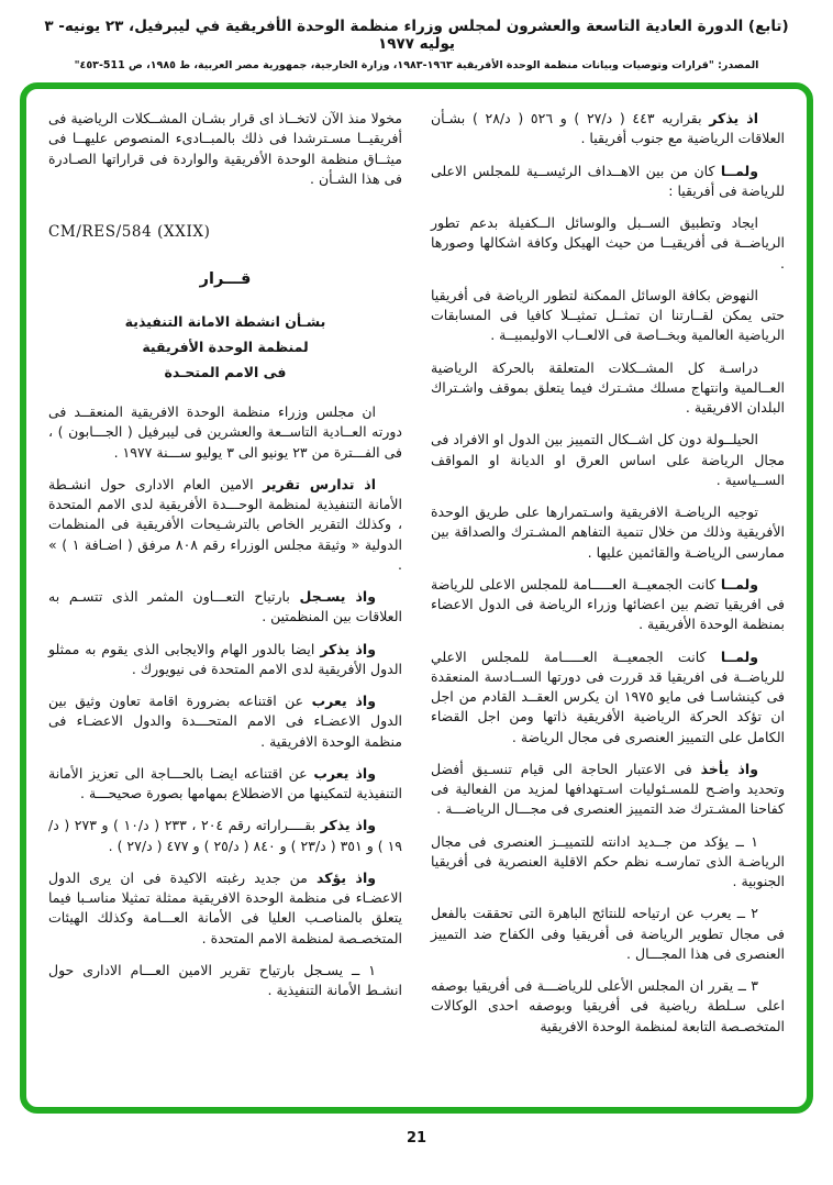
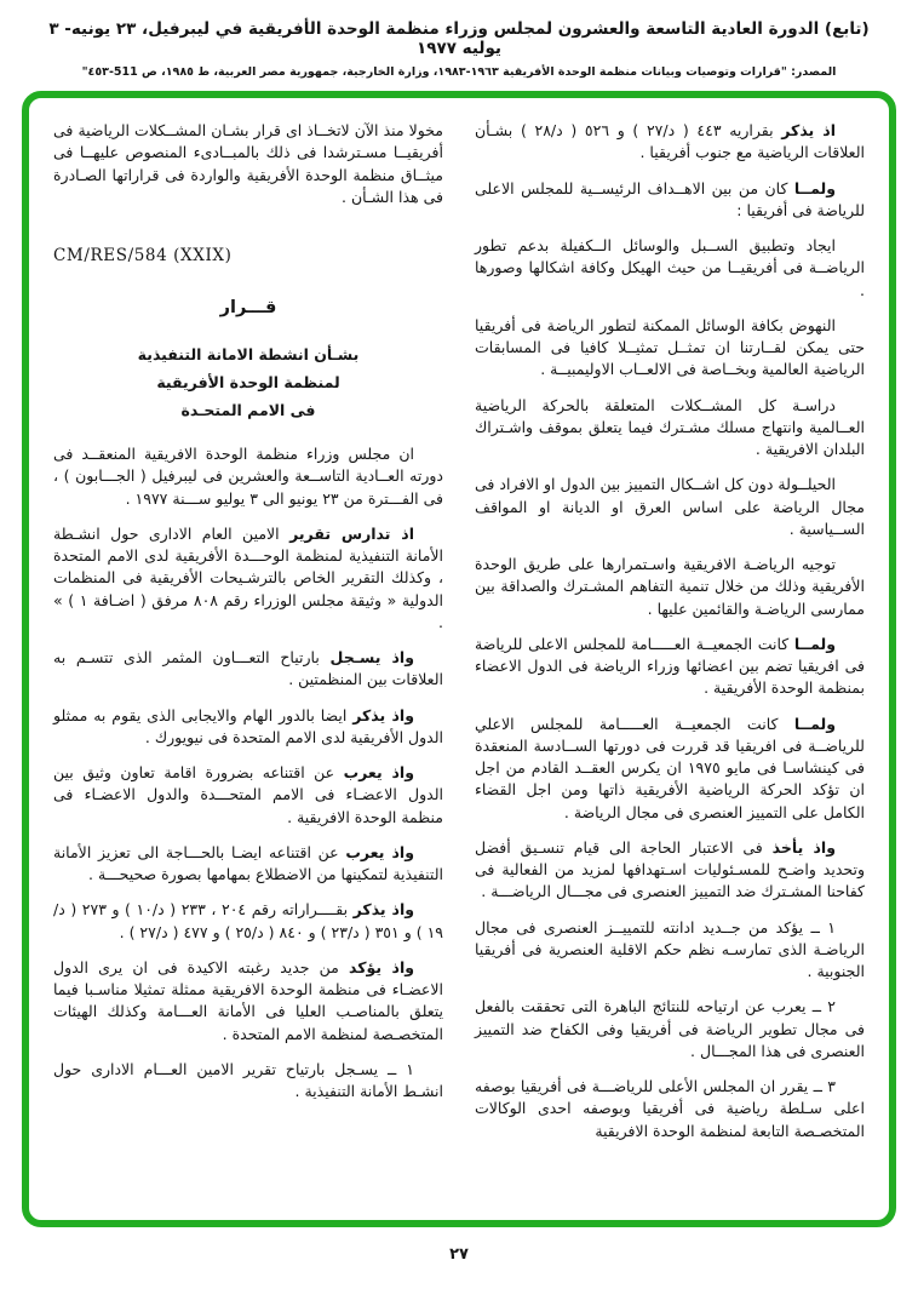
  (تابع) الدورة العادية التاسعة والعشرون لمجلس وزراء منظمة الوحدة الأفريقية في ليبرفيل، ٢٣ يونيه- ٣ يوليه ١٩٧٧
  المصدر: "قرارات وتوصيات وبيانات منظمة الوحدة الأفريقية ١٩٦٣-١٩٨٣، وزارة الخارجية، جمهورية مصر العربية، ط ١٩٨٥، ص 511-٤٥٣"
  اذ يذكربقراريه ٤٤٣ ( د/٢٧ ) و ٥٢٦ ( د/٢٨ ) بشـأن العلاقات الرياضية مع جنوب أفريقيا .
  ولمــاكان من بين الاهــداف الرئيســية للمجلس الاعلى للرياضة فى أفريقيا :
  ايجاد وتطبيق الســبل والوسائل الــكفيلة بدعم تطور الرياضــة فى أفريقيــا من حيث الهيكل وكافة اشكالها وصورها .
  النهوض بكافة الوسائل الممكنة لتطور الرياضة فى أفريقيا حتى يمكن لقــارتنا ان تمثــل تمثيــلا كافيا فى المسابقات الرياضية العالمية وبخــاصة فى الالعــاب الاوليمبيــة .
  دراسـة كل المشــكلات المتعلقة بالحركة الرياضية العــالمية وانتهاج مسلك مشـترك فيما يتعلق بموقف واشـتراك البلدان الافريقية .
  الحيلــولة دون كل اشــكال التمييز بين الدول او الافراد فى مجال الرياضة على اساس العرق او الديانة او المواقف الســياسية .
  توجيه الرياضـة الافريقية واسـتمرارها على طريق الوحدة الأفريقية وذلك من خلال تنمية التفاهم المشـترك والصداقة بين ممارسى الرياضـة والقائمين عليها .
  ولمــاكانت الجمعيــة العـــــامة للمجلس الاعلى للرياضة فى افريقيا تضم بين اعضائها وزراء الرياضة فى الدول الاعضاء بمنظمة الوحدة الأفريقية .
  ولمــاكانت الجمعيــة العـــــامة للمجلس الاعلي للرياضــة فى افريقيا قد قررت فى دورتها الســادسة المنعقدة فى كينشاسـا فى مايو ١٩٧٥ ان يكرس العقــد القادم من اجل ان تؤكد الحركة الرياضية الأفريقية ذاتها ومن اجل القضاء الكامل على التمييز العنصرى فى مجال الرياضة .
  واذ يأخذفى الاعتبار الحاجة الى قيام تنسـيق أفضل وتحديد واضـح للمسـئوليات اسـتهدافها لمزيد من الفعالية فى كفاحنا المشـترك ضد التمييز العنصرى فى مجـــال الرياضـــة .
  ١ ــ يؤكد من جــديد ادانته للتمييــز العنصرى فى مجال الرياضـة الذى تمارسـه نظم حكم الاقلية العنصرية فى أفريقيا الجنوبية .
  ٢ ــ يعرب عن ارتياحه للنتائج الباهرة التى تحققت بالفعل فى مجال تطوير الرياضة فى أفريقيا وفى الكفاح ضد التمييز العنصرى فى هذا المجـــال .
  ٣ ــ يقرر ان المجلس الأعلى للرياضـــة فى أفريقيا بوصفه اعلى سـلطة رياضية فى أفريقيا وبوصفه احدى الوكالات المتخصـصة التابعة لمنظمة الوحدة الافريقية
  مخولا منذ الآن لاتخــاذ اى قرار بشـان المشــكلات الرياضية فى أفريقيــا مسـترشدا فى ذلك بالمبــادىء المنصوص عليهــا فى ميثــاق منظمة الوحدة الأفريقية والواردة فى قراراتها الصـادرة فى هذا الشـأن .
  CM/RES/584 (XXIX)
  قـــرار
  بشـأن انشطة الامانة التنفيذية
  لمنظمة الوحدة الأفريقية
  فى الامم المتحـدة
  ان مجلس وزراء منظمة الوحدة الافريقية المنعقــد فى دورته العــادية التاســعة والعشرين فى ليبرفيل ( الجـــابون ) ، فى الفـــترة من ٢٣ يونيو الى ٣ يوليو ســـنة ١٩٧٧ .
  اذ تدارس تقريرالامين العام الادارى حول انشـطة الأمانة التنفيذية لمنظمة الوحـــدة الأفريقية لدى الامم المتحدة ، وكذلك التقرير الخاص بالترشـيحات الأفريقية فى المنظمات الدولية « وثيقة مجلس الوزراء رقم ٨٠٨ مرفق ( اضـافة ١ ) » .
  واذ يسـجلبارتياح التعـــاون المثمر الذى تتسـم به العلاقات بين المنظمتين .
  واذ يذكرايضا بالدور الهام والايجابى الذى يقوم به ممثلو الدول الأفريقية لدى الامم المتحدة فى نيويورك .
  واذ يعربعن اقتناعه بضرورة اقامة تعاون وثيق بين الدول الاعضـاء فى الامم المتحـــدة والدول الاعضـاء فى منظمة الوحدة الافريقية .
  واذ يعربعن اقتناعه ايضـا بالحـــاجة الى تعزيز الأمانة التنفيذية لتمكينها من الاضطلاع بمهامها بصورة صحيحـــة .
  واذ يذكربقــــراراته رقم ٢٠٤ ، ٢٣٣ ( د/١٠ ) و ٢٧٣ ( د/١٩ ) و ٣٥١ ( د/٢٣ ) و ٨٤٠ ( د/٢٥ ) و ٤٧٧ ( د/٢٧ ) .
  واذ يؤكدمن جديد رغبته الاكيدة فى ان يرى الدول الاعضـاء فى منظمة الوحدة الافريقية ممثلة تمثيلا مناسـبا فيما يتعلق بالمناصـب العليا فى الأمانة العـــامة وكذلك الهيئات المتخصـصة لمنظمة الامم المتحدة .
  ١ ــ يسـجل بارتياح تقرير الامين العـــام الادارى حول انشـط الأمانة التنفيذية .
- 21
+ ٢٧
